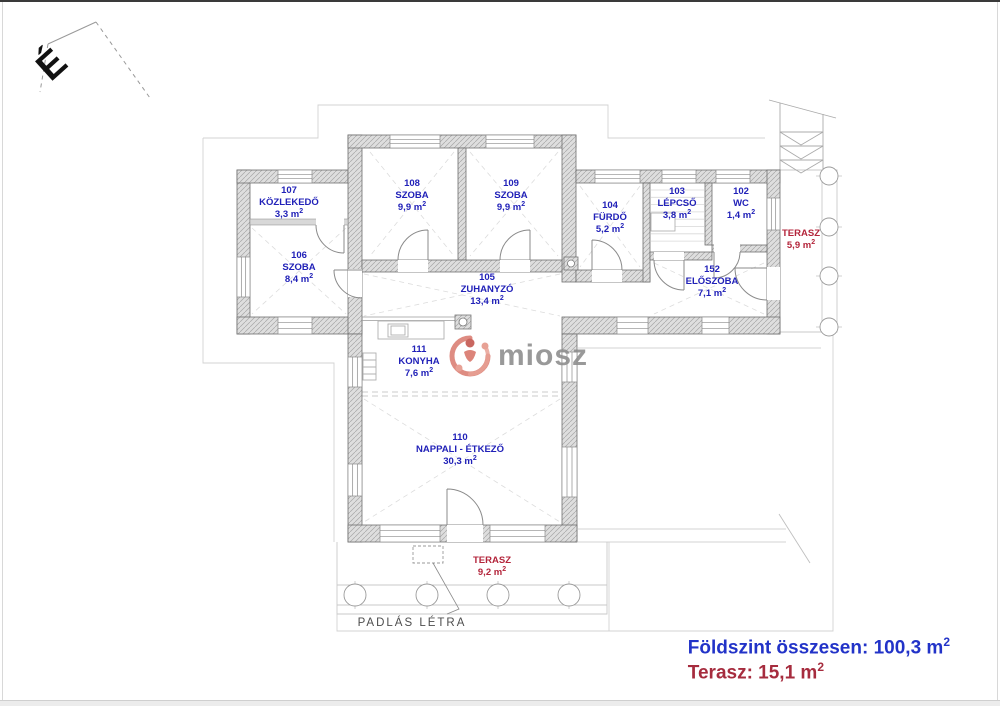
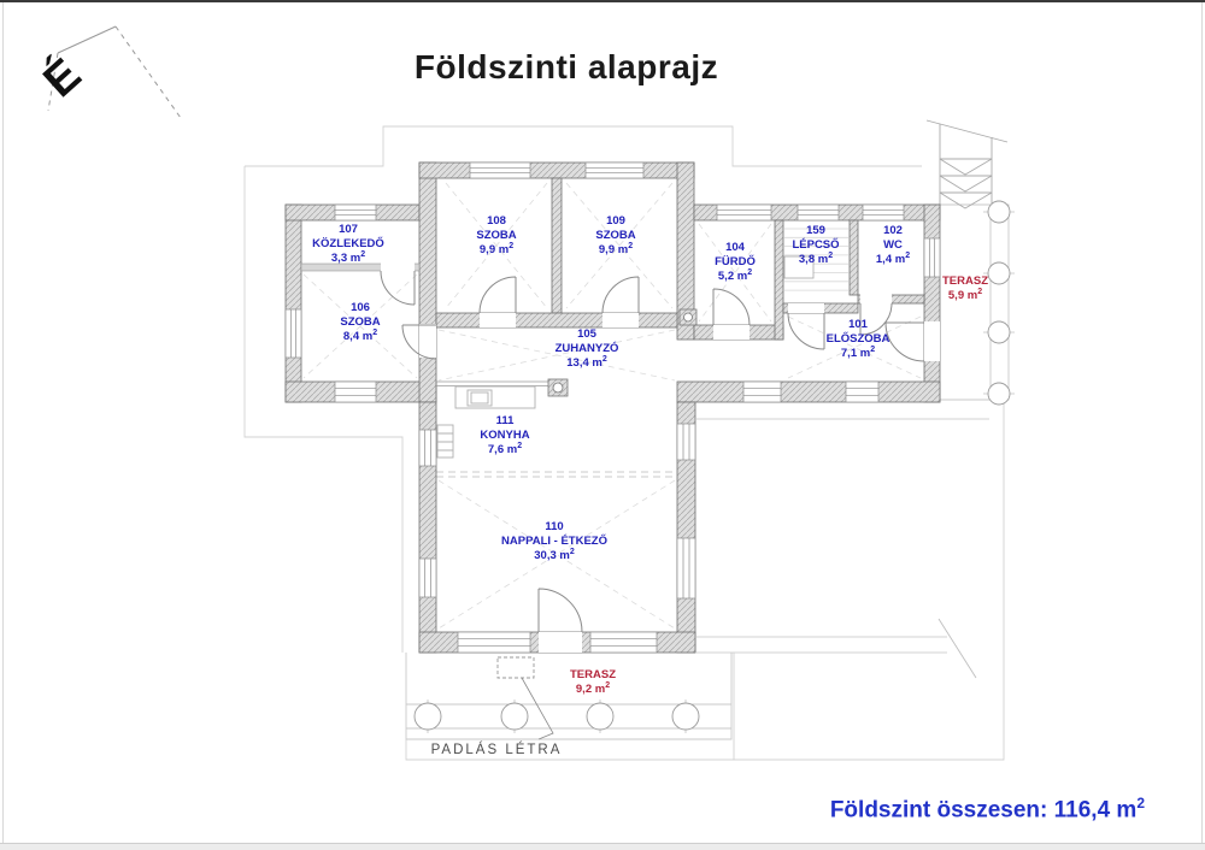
+ Földszinti alaprajz
  PADLÁS LÉTRA
  107 KÖZLEKEDŐ 3,3 m
  106 SZOBA 8,4 m
  108 SZOBA 9,9 m
  109 SZOBA 9,9 m
  104 FÜRDŐ 5,2 m
- 103 LÉPCSŐ 3,8 m
+ 159 LÉPCSŐ 3,8 m
  102 WC 1,4 m
- 152 ELŐSZOBA 7,1 m
+ 101 ELŐSZOBA 7,1 m
  105 ZUHANYZÓ 13,4 m
  111 KONYHA 7,6 m
  110 NAPPALI - ÉTKEZŐ 30,3 m
  TERASZ 5,9 m
  TERASZ 9,2 m
- miosz
- Földszint összesen: 100,3 m2
+ Földszint összesen: 116,4 m2
- Terasz: 15,1 m2
